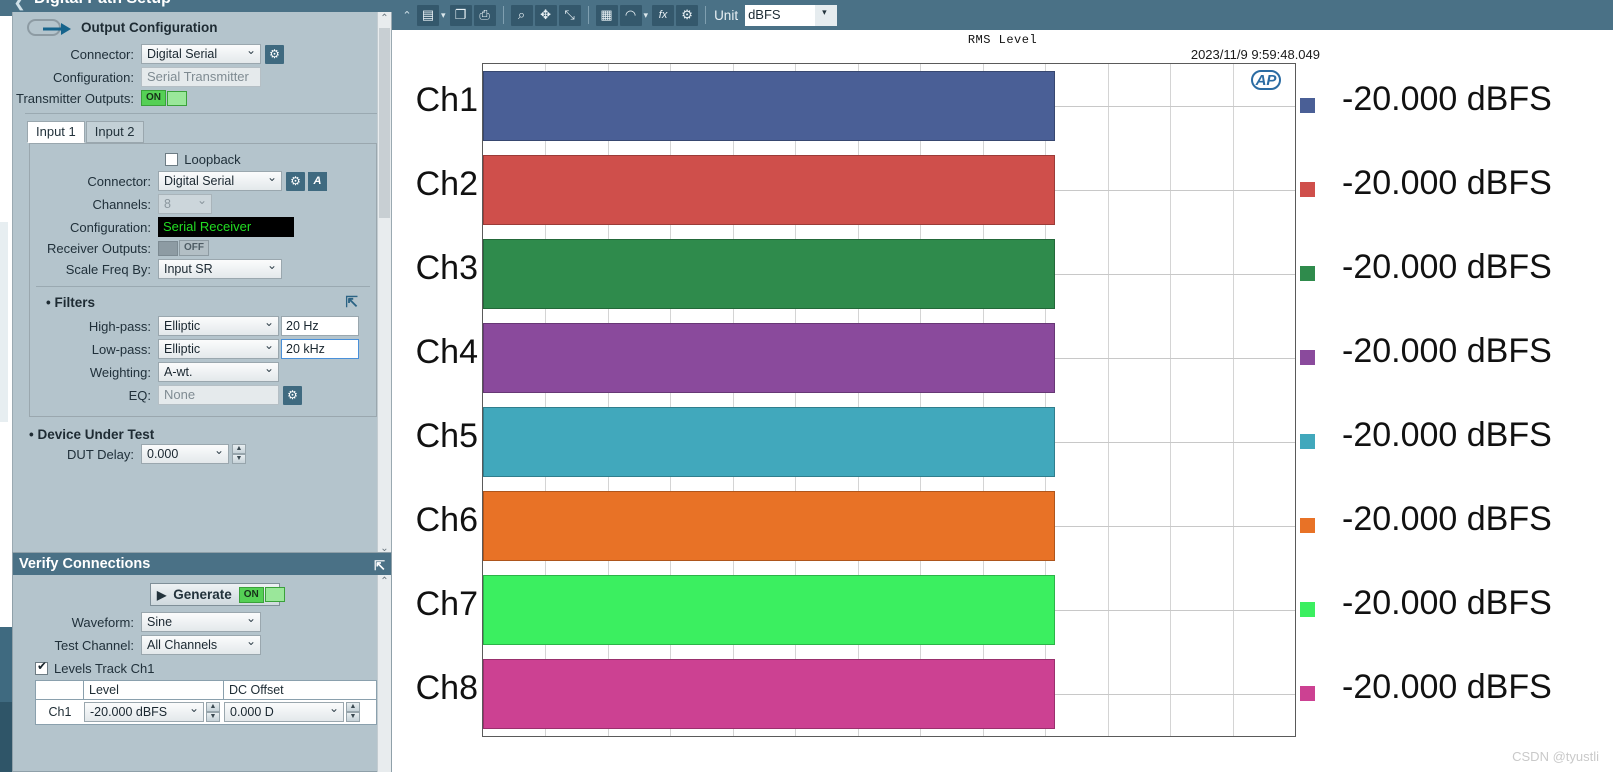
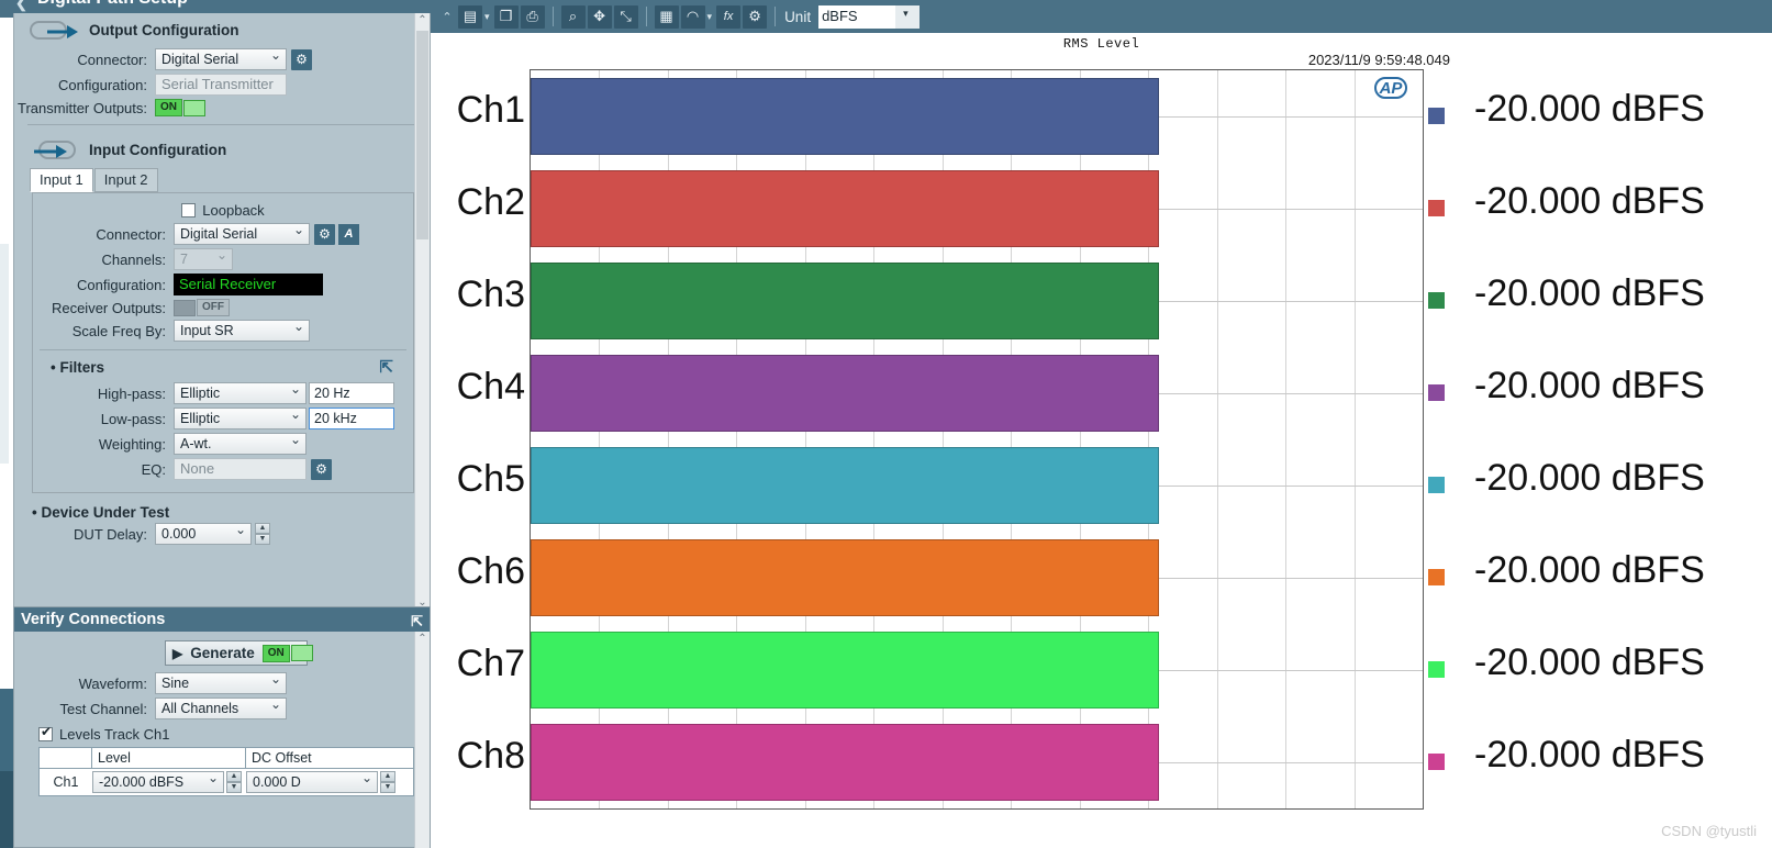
  ❮
  Output Configuration
  Connector:
  Digital Serial
  ⚙
  Configuration:
  Serial Transmitter
  Transmitter Outputs:
  ON
+ Input Configuration
  Input 1
  Input 2
  Loopback
  Connector:
  Digital Serial
  ⚙
  A
  Channels:
- 8
+ 7
  Configuration:
  Serial Receiver
  Receiver Outputs:
  OFF
  Scale Freq By:
  Input SR
  • Filters
  ⇱
  High-pass:
  Elliptic
  20 Hz
  Low-pass:
  Elliptic
  20 kHz
  Weighting:
  A-wt.
  EQ:
  None
  ⚙
  • Device Under Test
  DUT Delay:
  0.000
  ⌃
  ⌄
  Verify Connections
  ⇱
  ▶
  Generate
  ON
  Waveform:
  Sine
  Test Channel:
  All Channels
  Levels Track Ch1
  Level
  DC Offset
  Ch1
  -20.000 dBFS
  0.000 D
  ⌃
  ⌃
  ▤
  ▾
  ❐
  ⎙
  ⌕
  ✥
  ⤡
  ▦
  ◠
  ▾
  fx
  ⚙
  Unit
  dBFS
  RMS Level
  2023/11/9 9:59:48.049
  AP
  CSDN @tyustli
  Ch1
  -20.000 dBFS
  Ch2
  -20.000 dBFS
  Ch3
  -20.000 dBFS
  Ch4
  -20.000 dBFS
  Ch5
  -20.000 dBFS
  Ch6
  -20.000 dBFS
  Ch7
  -20.000 dBFS
  Ch8
  -20.000 dBFS
